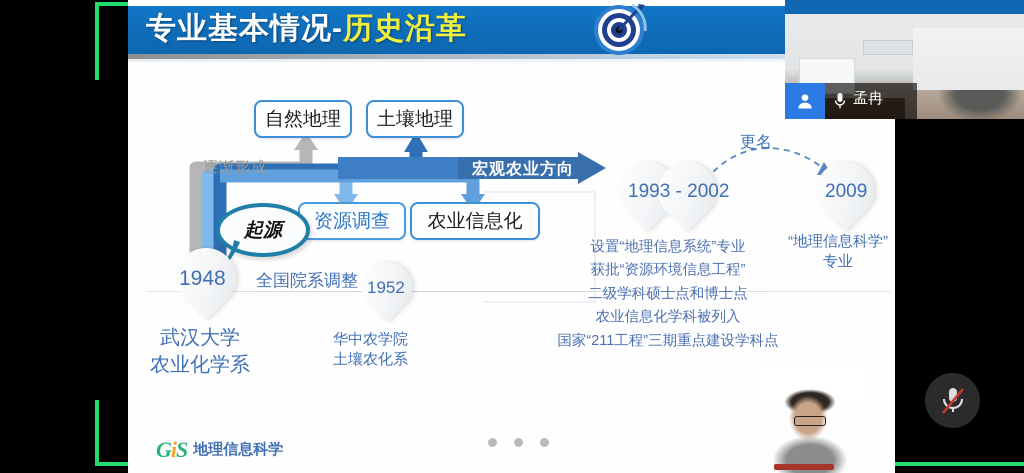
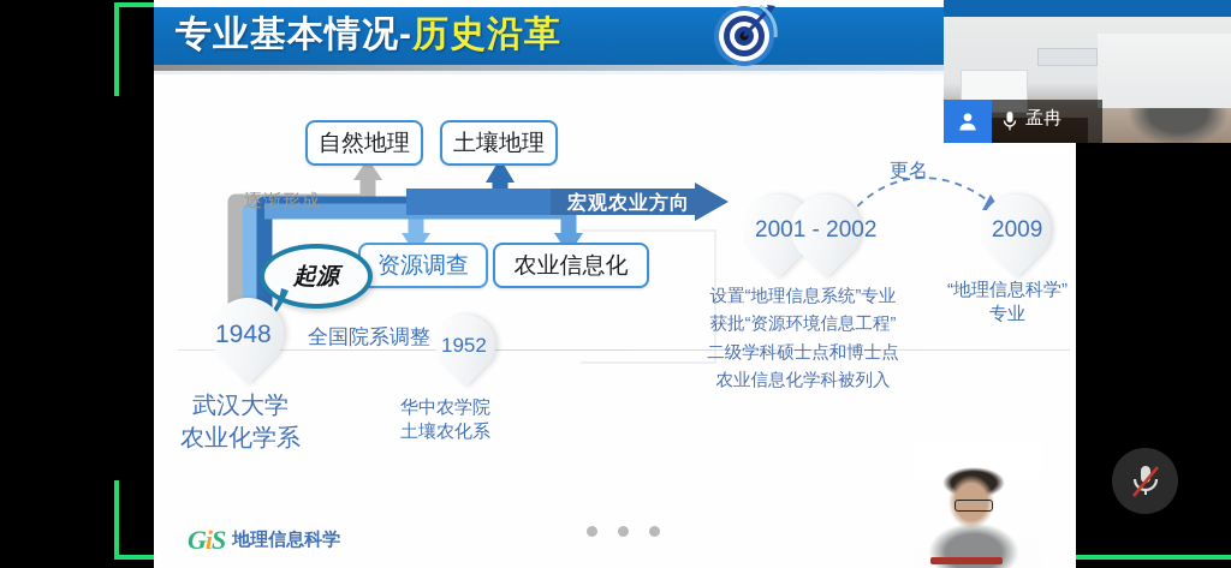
  专业基本情况-历史沿革
  自然地理
  土壤地理
  资源调查
  农业信息化
  逐渐形成
  宏观农业方向
  起源
  1948
  1952
- 1993 - 2002
+ 2001 - 2002
  2009
  全国院系调整
  更名
  武汉大学
  农业化学系
  华中农学院
  土壤农化系
  “地理信息科学”
  专业
  设置“地理信息系统”专业
  获批“资源环境信息工程”
  二级学科硕士点和博士点
  农业信息化学科被列入
- 国家“211工程”三期重点建设学科点
  GiS
  地理信息科学
  孟冉
